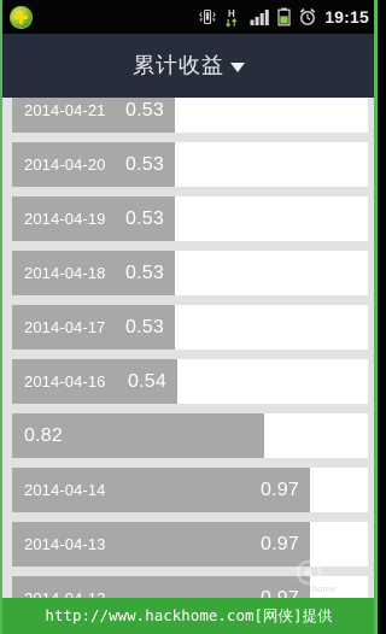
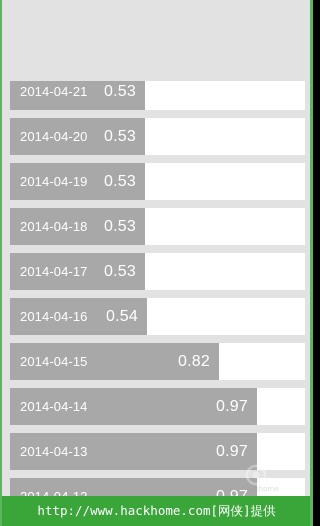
- H
- 19:15
- 累计收益
  2014-04-21
  0.53
  2014-04-20
  0.53
  2014-04-19
  0.53
  2014-04-18
  0.53
  2014-04-17
  0.53
  2014-04-16
  0.54
+ 2014-04-15
  0.82
  2014-04-14
  0.97
  2014-04-13
  0.97
  hackhome
  http://www.hackhome.com[网侠]提供
